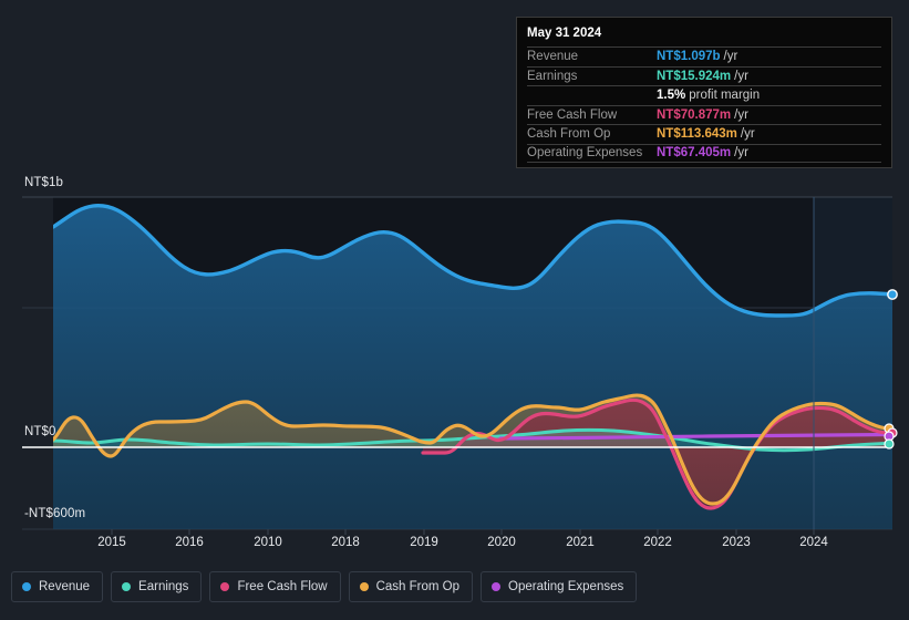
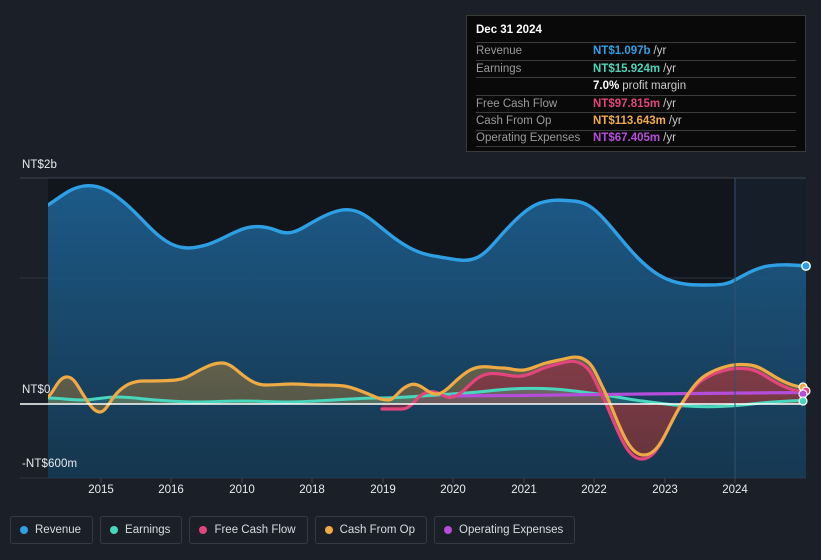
- NT$1b
+ NT$2b
  NT$0
  -NT$600m
  2015
  2016
  2010
  2018
  2019
  2020
  2021
  2022
  2023
  2024
- May 31 2024
+ Dec 31 2024
  Revenue
  NT$1.097b
  /yr
  Earnings
  NT$15.924m
  /yr
- 1.5%
+ 7.0%
  profit margin
  Free Cash Flow
- NT$70.877m
+ NT$97.815m
  /yr
  Cash From Op
  NT$113.643m
  /yr
  Operating Expenses
  NT$67.405m
  /yr
  Revenue
  Earnings
  Free Cash Flow
  Cash From Op
  Operating Expenses
